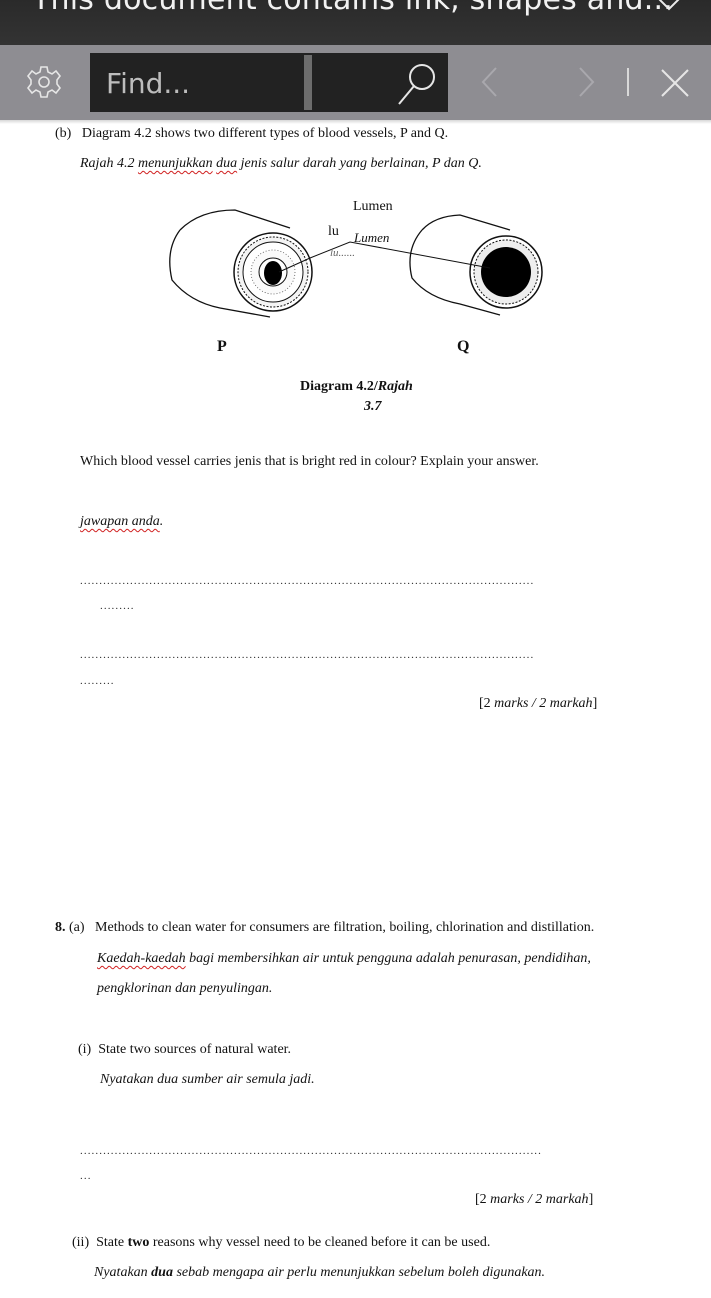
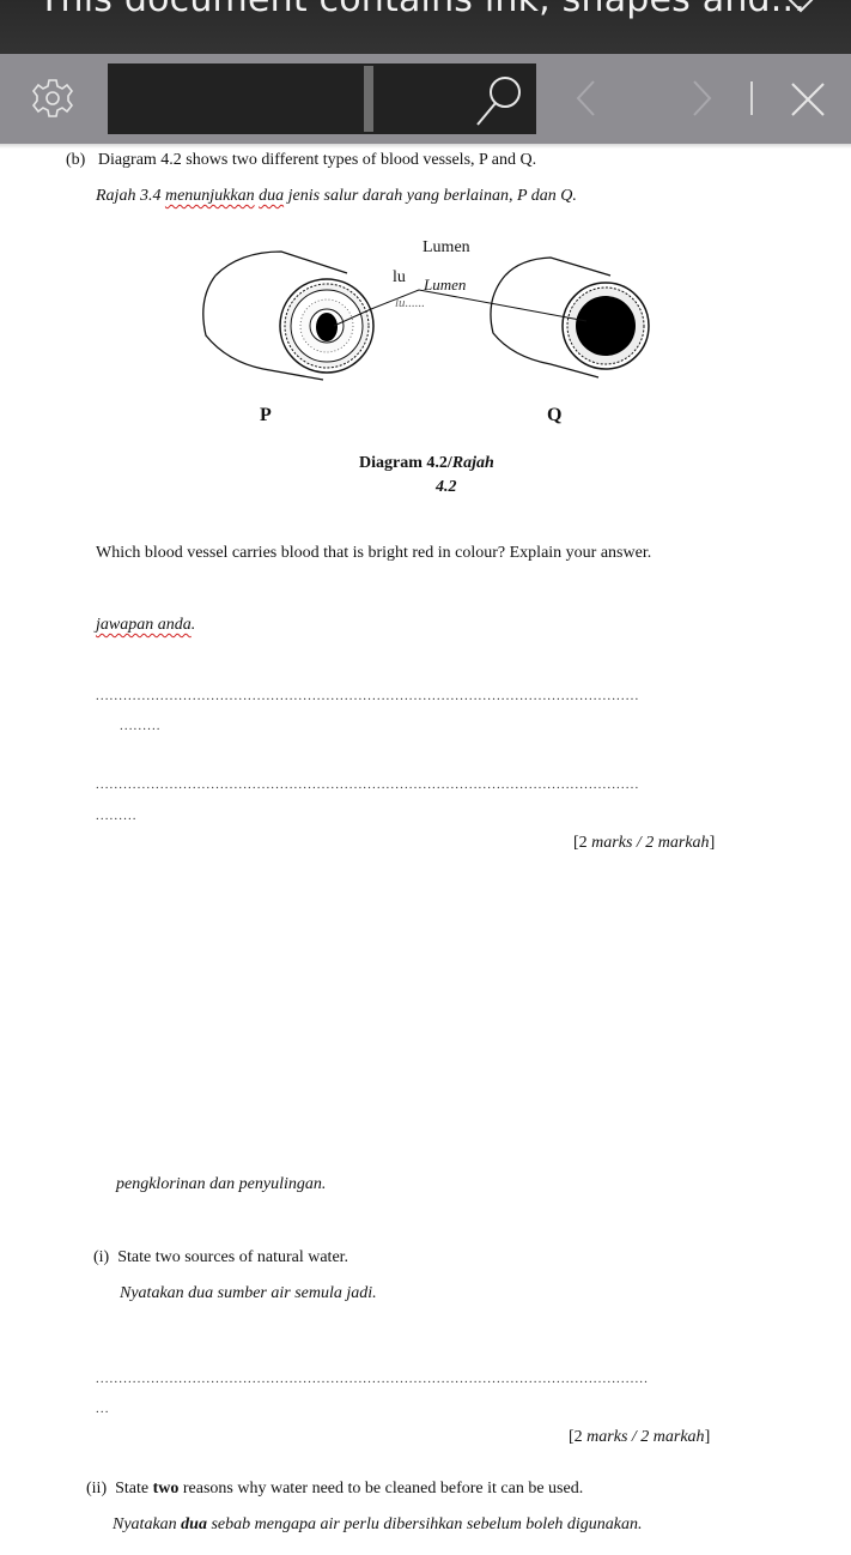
- Find...
  (b) Diagram 4.2 shows two different types of blood vessels, P and Q.
- Rajah 4.2 menunjukkan dua jenis salur darah yang berlainan, P dan Q.
+ Rajah 3.4 menunjukkan dua jenis salur darah yang berlainan, P dan Q.
  Lumen
  lu
  Lumen
  lu......
  P
  Q
  Diagram 4.2/Rajah
- 3.7
+ 4.2
- Which blood vessel carries jenis that is bright red in colour? Explain your answer.
+ Which blood vessel carries blood that is bright red in colour? Explain your answer.
  jawapan anda.
  ......................................................................................................................
  .........
  ......................................................................................................................
  .........
  [2 marks / 2 markah]
- 8. (a) Methods to clean water for consumers are filtration, boiling, chlorination and distillation.
- Kaedah-kaedah bagi membersihkan air untuk pengguna adalah penurasan, pendidihan,
  pengklorinan dan penyulingan.
  (i) State two sources of natural water.
  Nyatakan dua sumber air semula jadi.
  ........................................................................................................................
  ...
  [2 marks / 2 markah]
- (ii) State two reasons why vessel need to be cleaned before it can be used.
+ (ii) State two reasons why water need to be cleaned before it can be used.
- Nyatakan dua sebab mengapa air perlu menunjukkan sebelum boleh digunakan.
+ Nyatakan dua sebab mengapa air perlu dibersihkan sebelum boleh digunakan.
